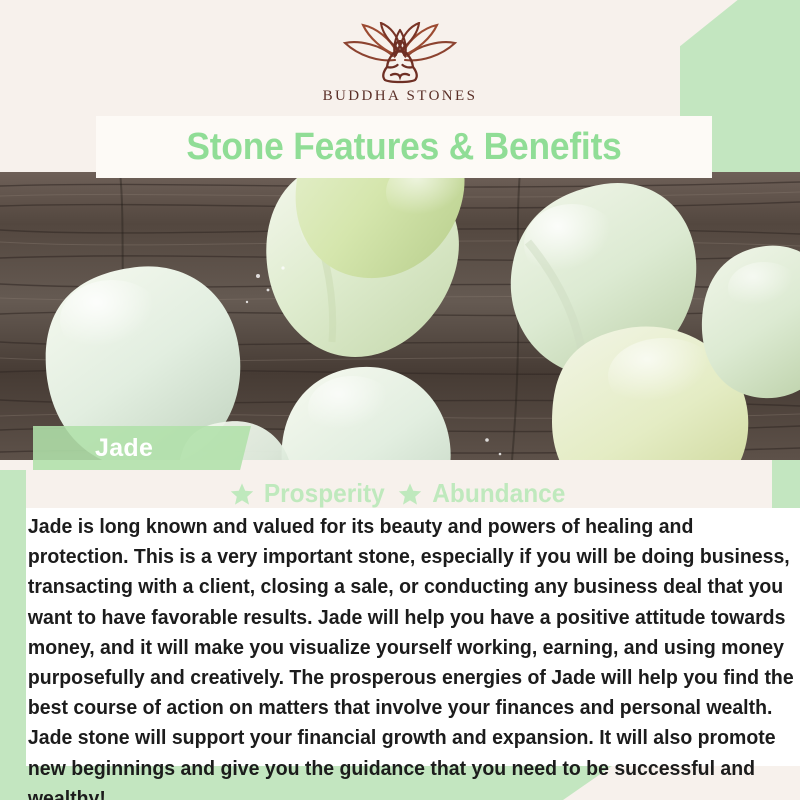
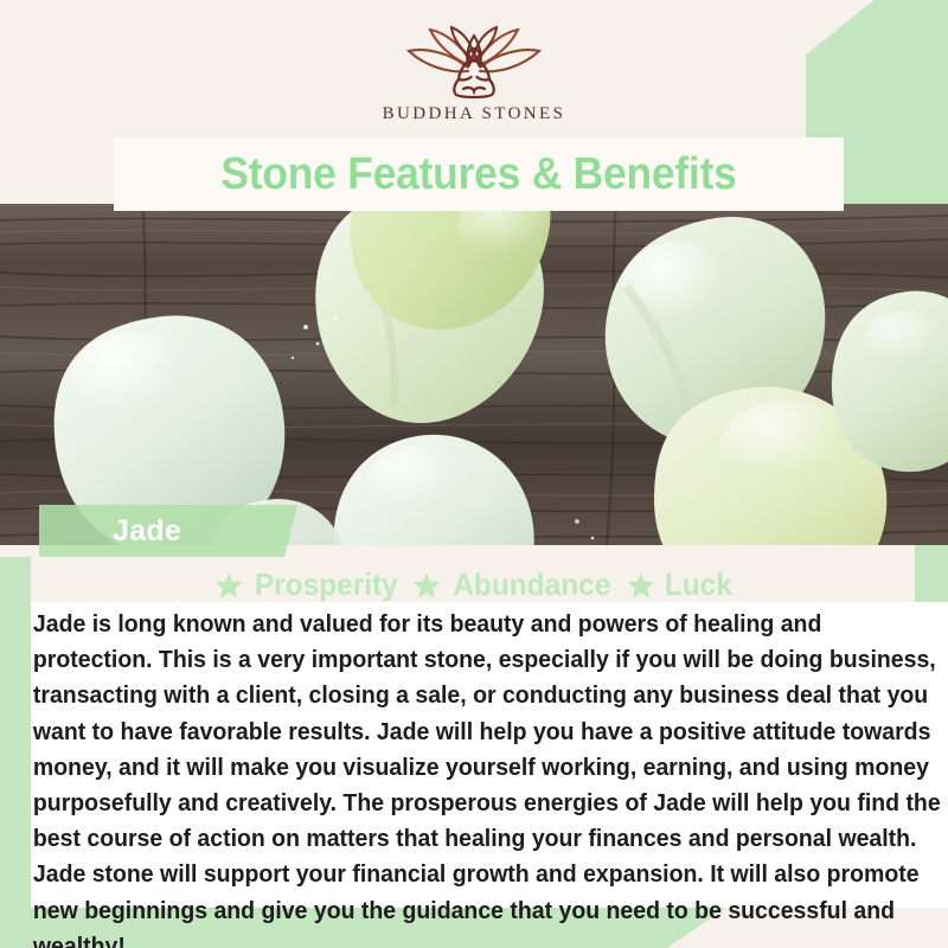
  BUDDHA STONES
  Stone Features & Benefits
  Jade
  Prosperity
  Abundance
+ Luck
- Jade is long known and valued for its beauty and powers of healing and protection. This is a very important stone, especially if you will be doing business, transacting with a client, closing a sale, or conducting any business deal that you want to have favorable results. Jade will help you have a positive attitude towards money, and it will make you visualize yourself working, earning, and using money purposefully and creatively. The prosperous energies of Jade will help you find the best course of action on matters that involve your finances and personal wealth. Jade stone will support your financial growth and expansion. It will also promote new beginnings and give you the guidance that you need to be successful and wealthy!
+ Jade is long known and valued for its beauty and powers of healing and protection. This is a very important stone, especially if you will be doing business, transacting with a client, closing a sale, or conducting any business deal that you want to have favorable results. Jade will help you have a positive attitude towards money, and it will make you visualize yourself working, earning, and using money purposefully and creatively. The prosperous energies of Jade will help you find the best course of action on matters that healing your finances and personal wealth. Jade stone will support your financial growth and expansion. It will also promote new beginnings and give you the guidance that you need to be successful and wealthy!
